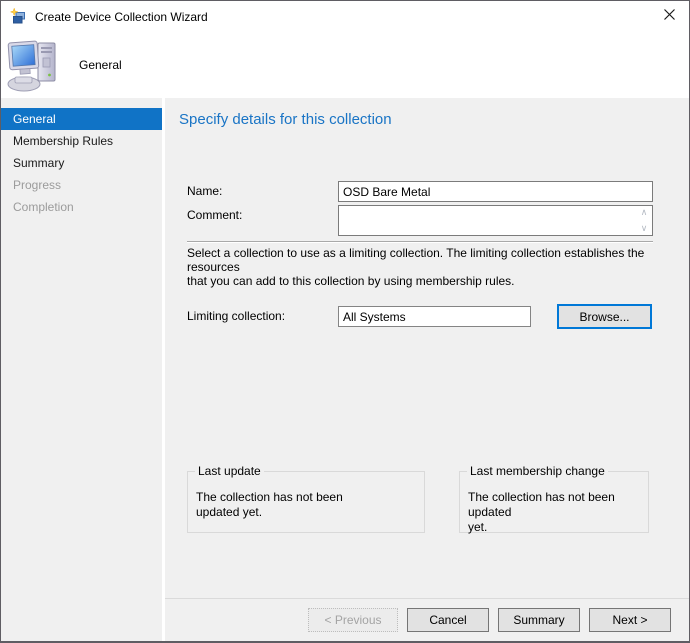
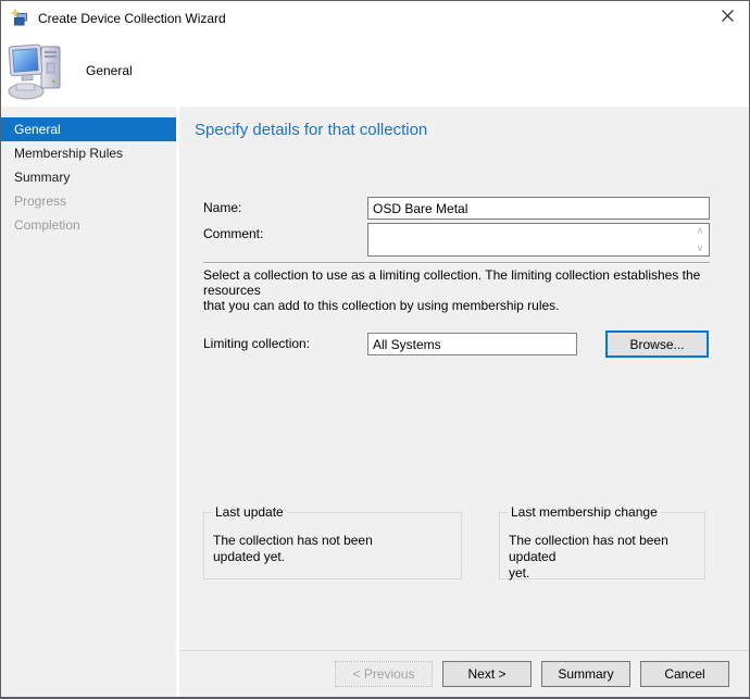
  Create Device Collection Wizard
  General
  General
  Membership Rules
  Summary
  Progress
  Completion
- Specify details for this collection
+ Specify details for that collection
  Name:
  OSD Bare Metal
  Comment:
  ∧
  ∨
  Select a collection to use as a limiting collection. The limiting collection establishes the resources
  that you can add to this collection by using membership rules.
  Limiting collection:
  All Systems
  Browse...
  Last update
  The collection has not been
  updated yet.
  Last membership change
  The collection has not been updated
  yet.
  < Previous
- Cancel
+ Next >
  Summary
- Next >
+ Cancel
